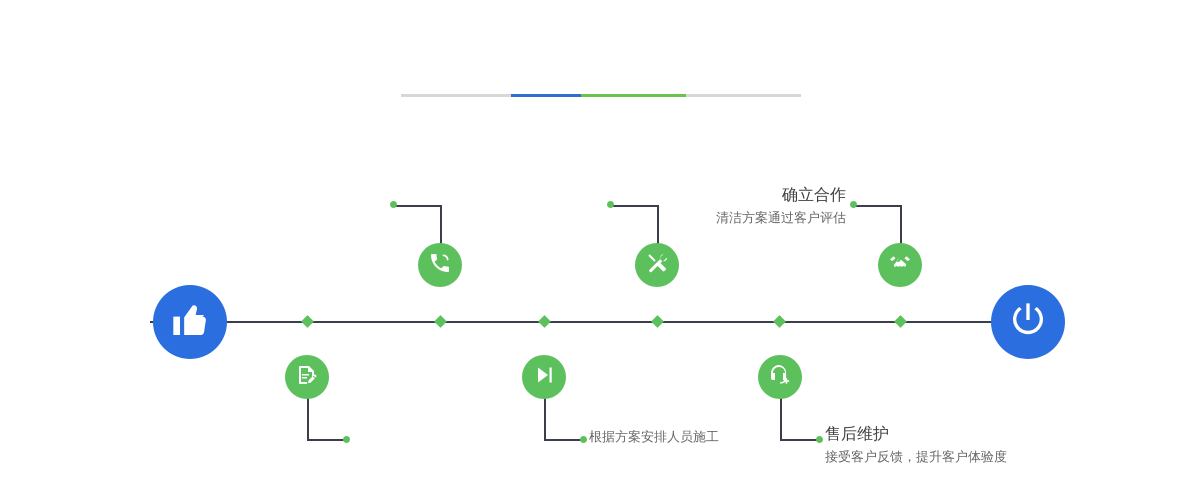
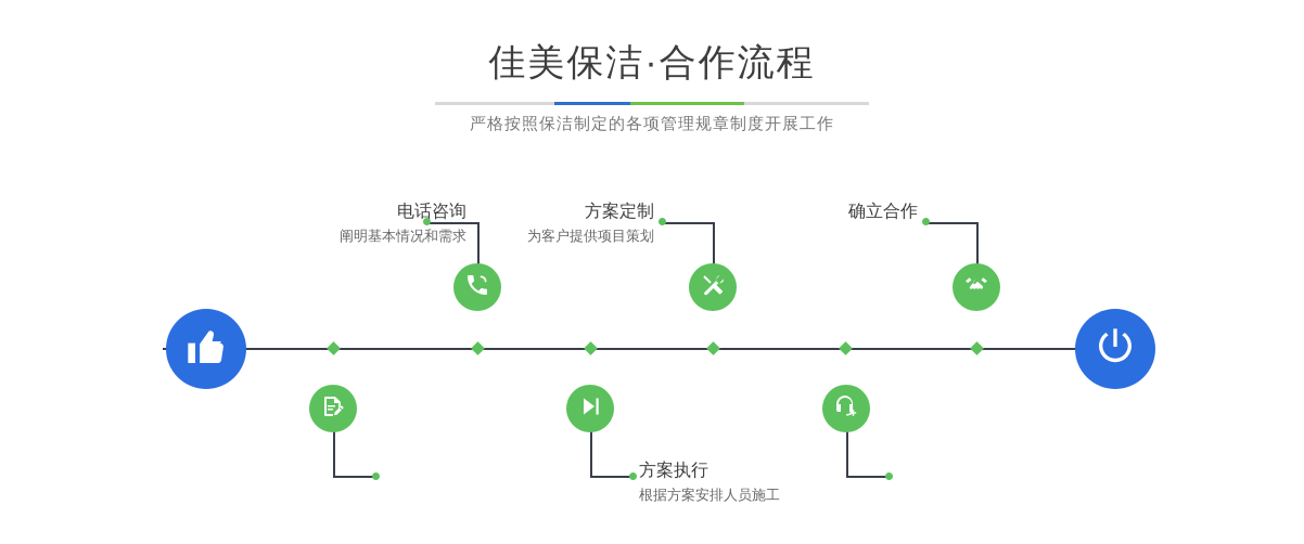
+ 佳美保洁·合作流程
+ 严格按照保洁制定的各项管理规章制度开展工作
+ 电话咨询
+ 阐明基本情况和需求
+ 方案定制
+ 为客户提供项目策划
+ 方案执行
  根据方案安排人员施工
  确立合作
- 清洁方案通过客户评估
- 售后维护
- 接受客户反馈，提升客户体验度
